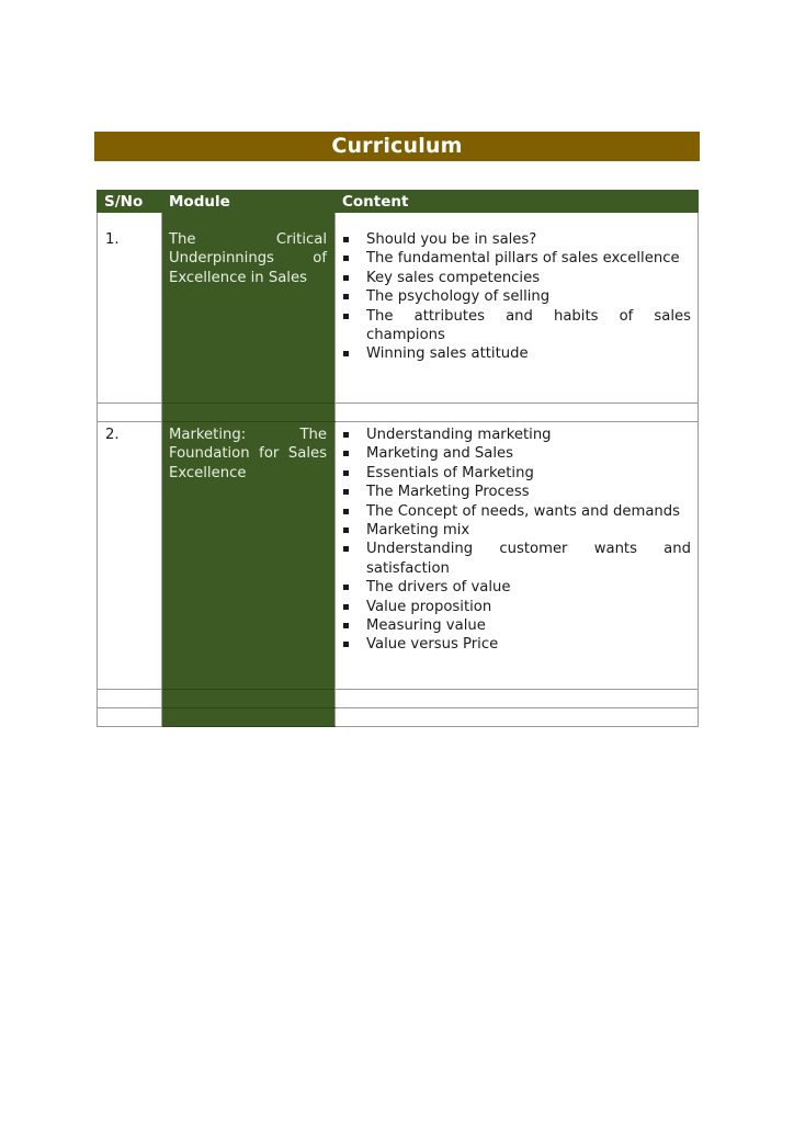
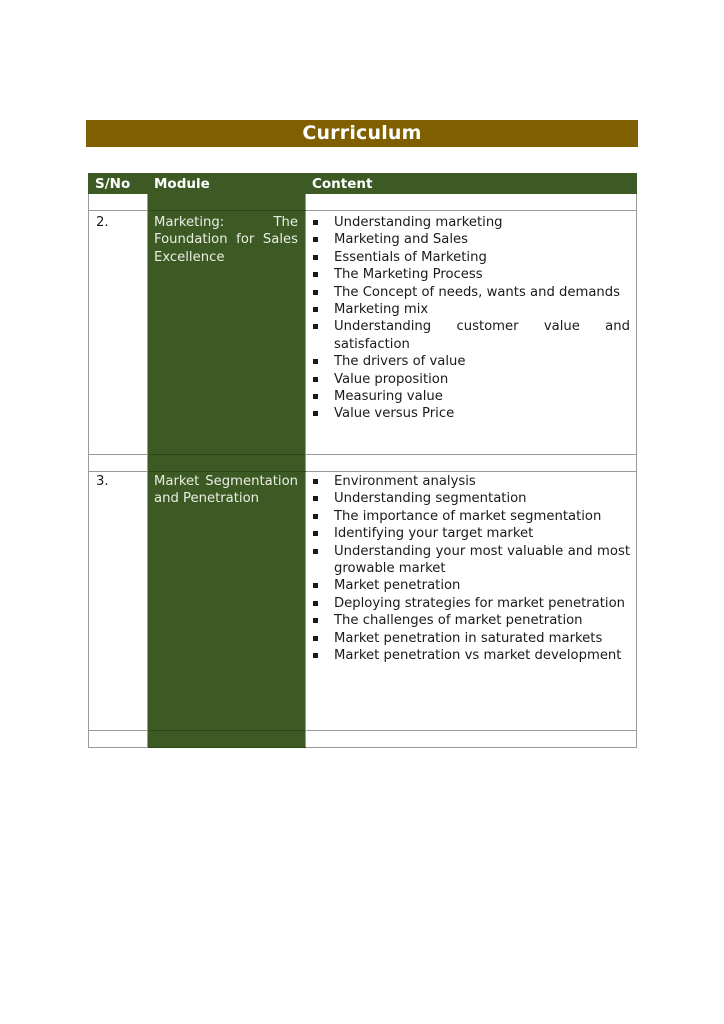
  Curriculum
  S/No	Module	Content
- 1.	The Critical Underpinnings of Excellence in Sales	Should you be in sales? The fundamental pillars of sales excellence Key sales competencies The psychology of selling The attributes and habits of sales champions Winning sales attitude
- 2.	Marketing: The Foundation for Sales Excellence	Understanding marketing Marketing and Sales Essentials of Marketing The Marketing Process The Concept of needs, wants and demands Marketing mix Understanding customer wants and satisfaction The drivers of value Value proposition Measuring value Value versus Price
+ 2.	Marketing: The Foundation for Sales Excellence	Understanding marketing Marketing and Sales Essentials of Marketing The Marketing Process The Concept of needs, wants and demands Marketing mix Understanding customer value and satisfaction The drivers of value Value proposition Measuring value Value versus Price
+ 3.	Market Segmentation and Penetration	Environment analysis Understanding segmentation The importance of market segmentation Identifying your target market Understanding your most valuable and most growable market Market penetration Deploying strategies for market penetration The challenges of market penetration Market penetration in saturated markets Market penetration vs market development
